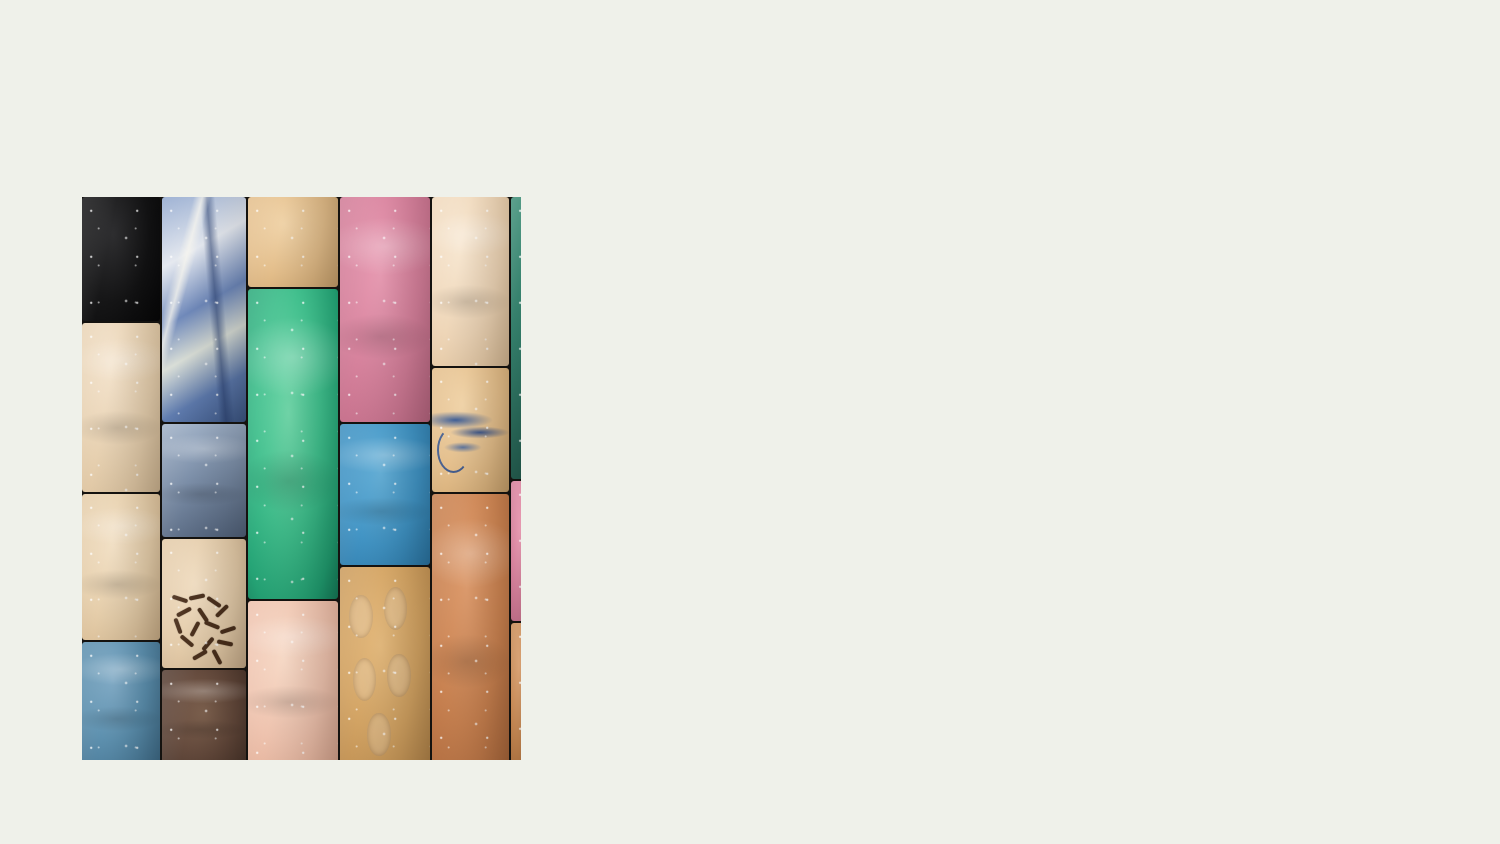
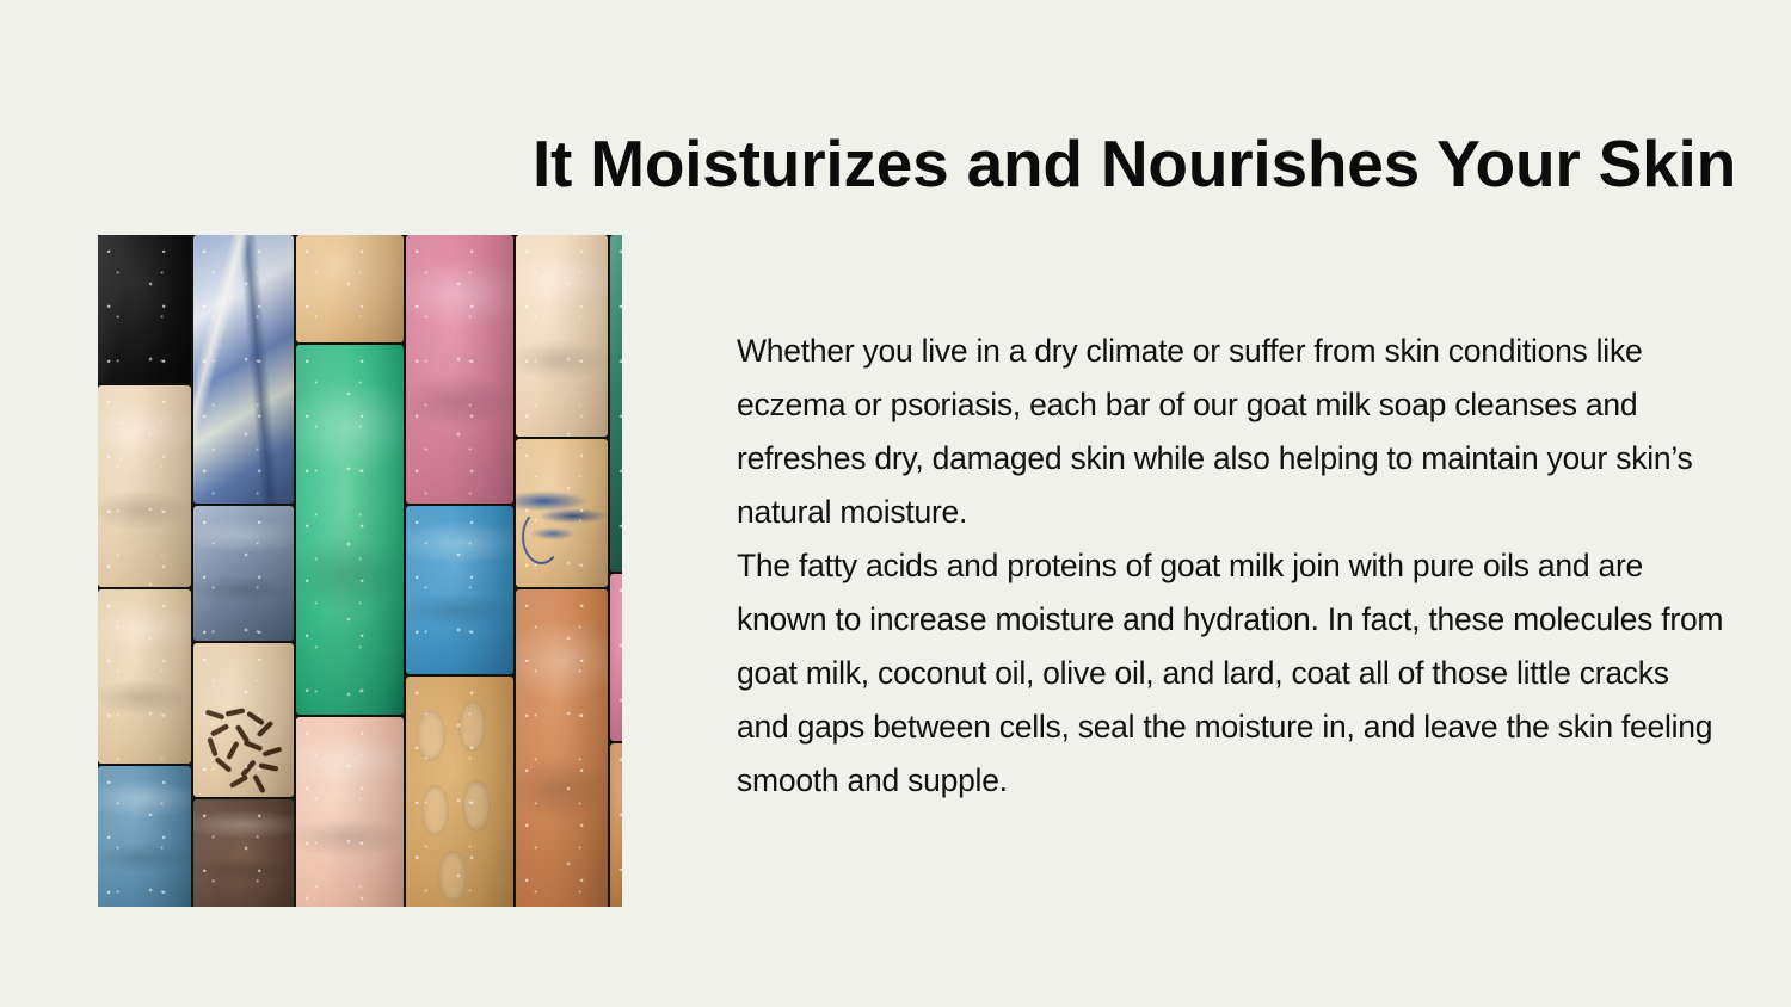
+ It Moisturizes and Nourishes Your Skin
+ Whether you live in a dry climate or suffer from skin conditions like eczema or psoriasis, each bar of our goat milk soap cleanses and refreshes dry, damaged skin while also helping to maintain your skin’s natural moisture.
+ The fatty acids and proteins of goat milk join with pure oils and are known to increase moisture and hydration. In fact, these molecules from goat milk, coconut oil, olive oil, and lard, coat all of those little cracks and gaps between cells, seal the moisture in, and leave the skin feeling smooth and supple.
